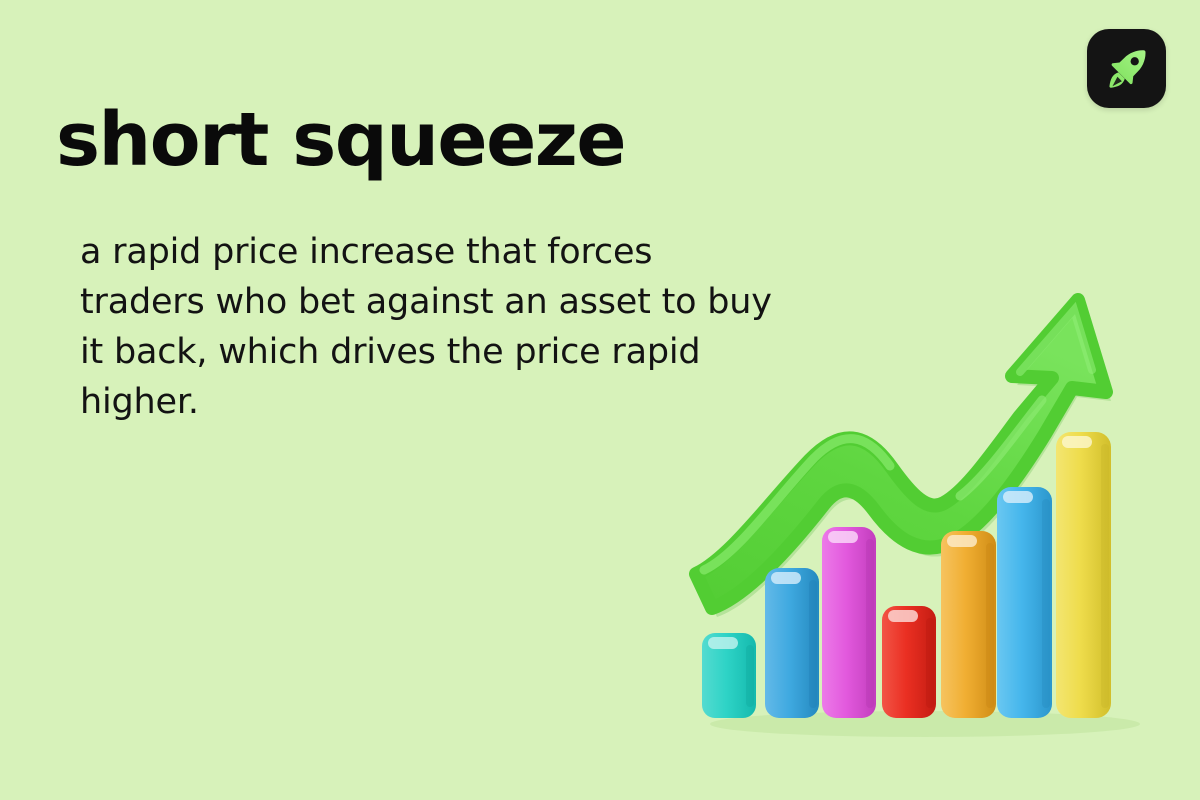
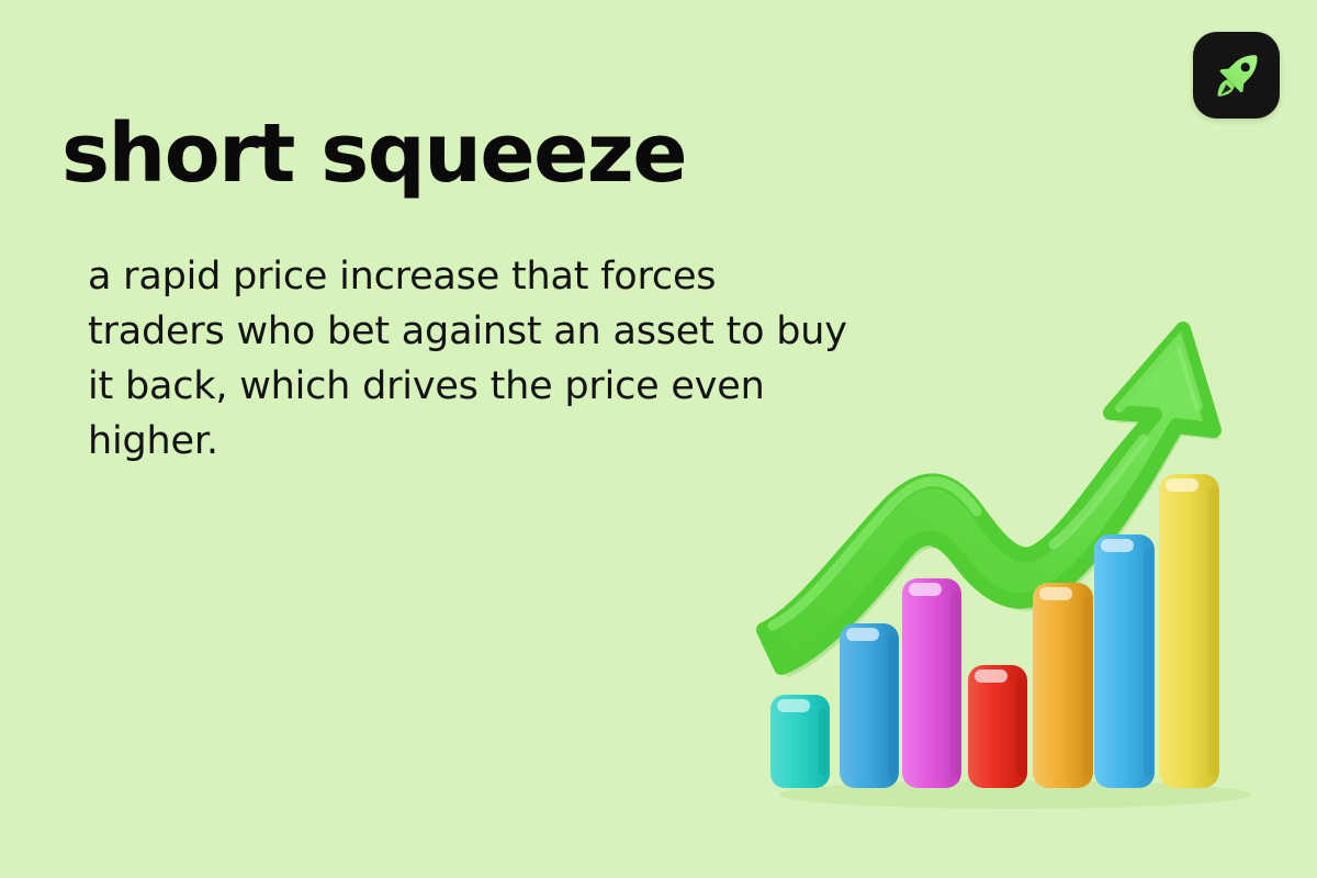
  short squeeze
- a rapid price increase that forces traders who bet against an asset to buy it back, which drives the price rapid higher.
+ a rapid price increase that forces traders who bet against an asset to buy it back, which drives the price even higher.
